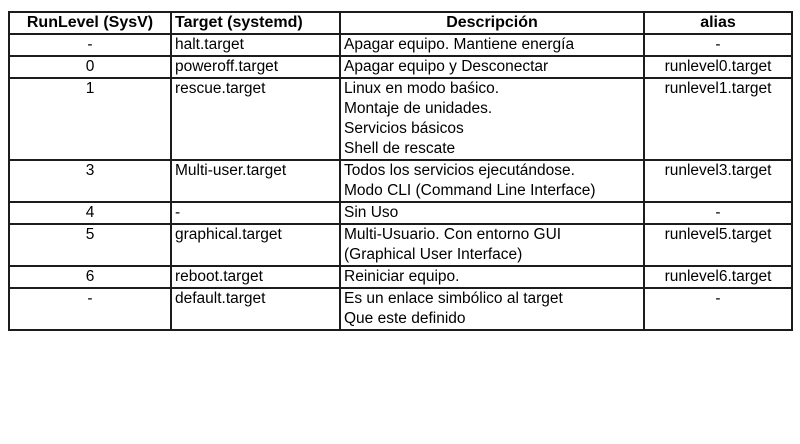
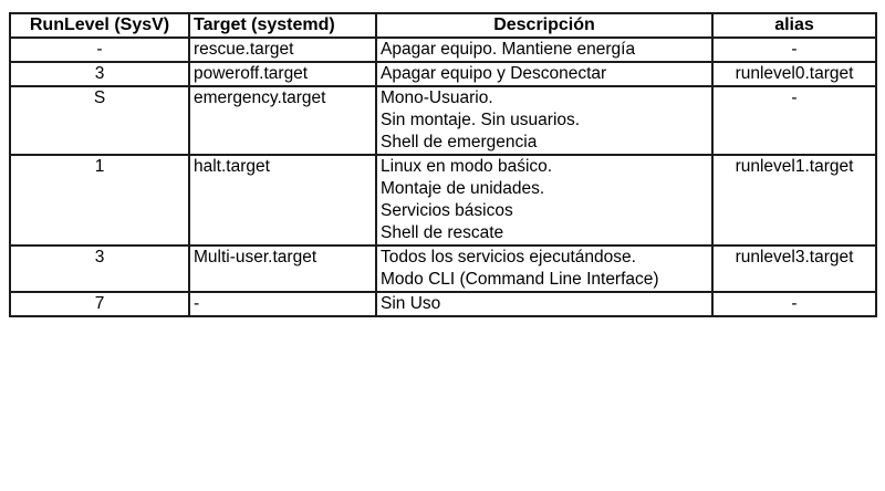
  RunLevel (SysV)	Target (systemd)	Descripción	alias
- -	halt.target	Apagar equipo. Mantiene energía	-
+ -	rescue.target	Apagar equipo. Mantiene energía	-
- 0	poweroff.target	Apagar equipo y Desconectar	runlevel0.target
+ 3	poweroff.target	Apagar equipo y Desconectar	runlevel0.target
+ S	emergency.target	Mono-Usuario. Sin montaje. Sin usuarios. Shell de emergencia	-
- 1	rescue.target	Linux en modo baśico. Montaje de unidades. Servicios básicos Shell de rescate	runlevel1.target
+ 1	halt.target	Linux en modo baśico. Montaje de unidades. Servicios básicos Shell de rescate	runlevel1.target
  3	Multi-user.target	Todos los servicios ejecutándose. Modo CLI (Command Line Interface)	runlevel3.target
- 4	-	Sin Uso	-
+ 7	-	Sin Uso	-
- 5	graphical.target	Multi-Usuario. Con entorno GUI (Graphical User Interface)	runlevel5.target
- 6	reboot.target	Reiniciar equipo.	runlevel6.target
- -	default.target	Es un enlace simbólico al target Que este definido	-
